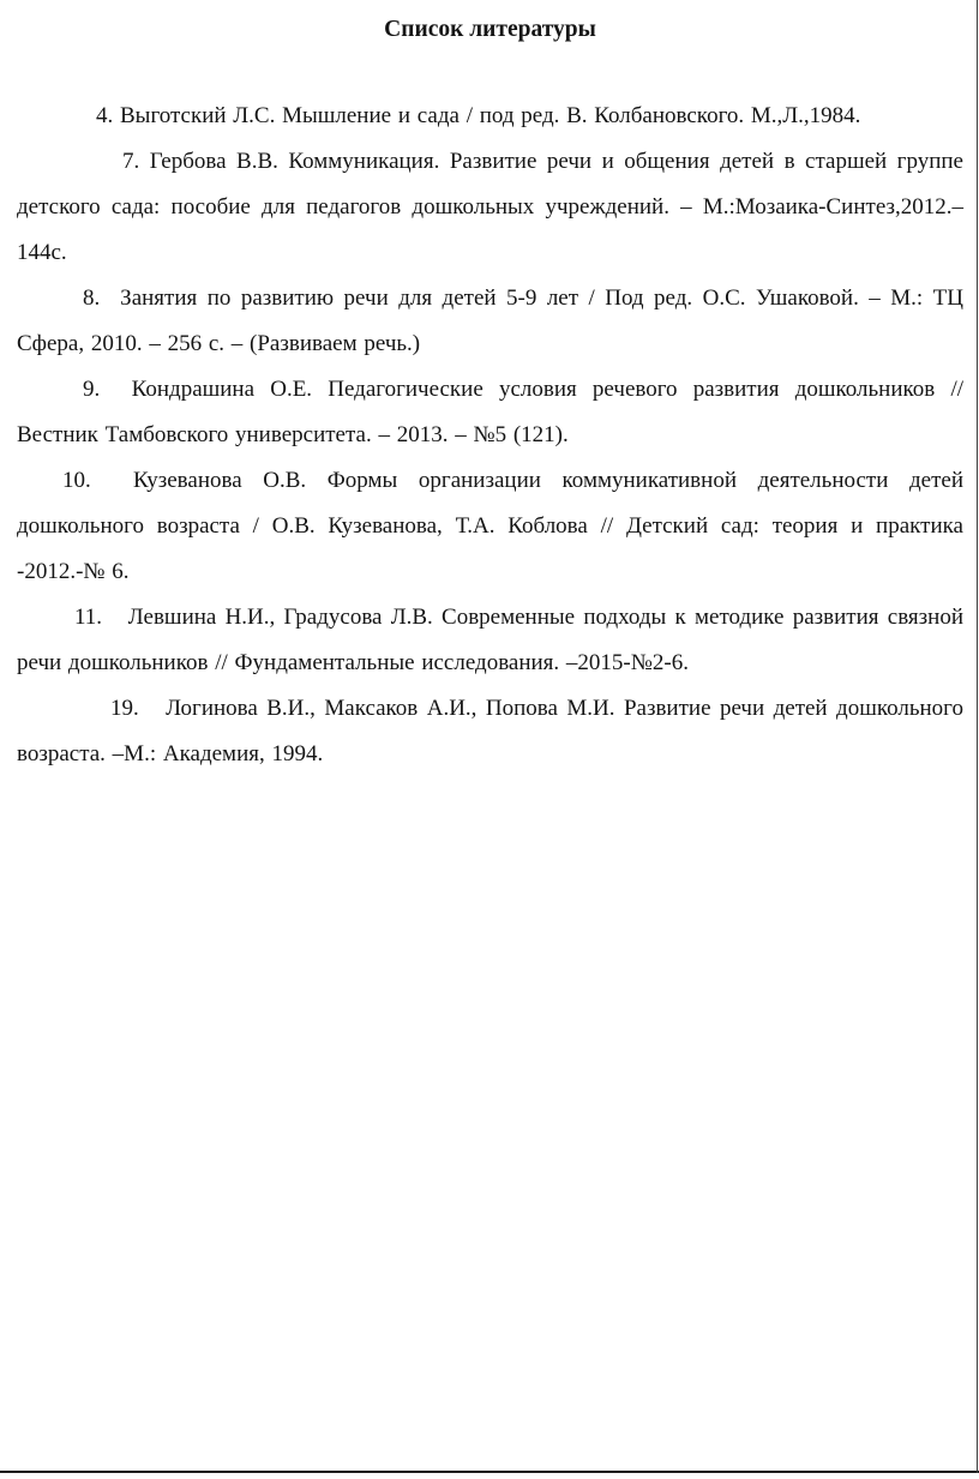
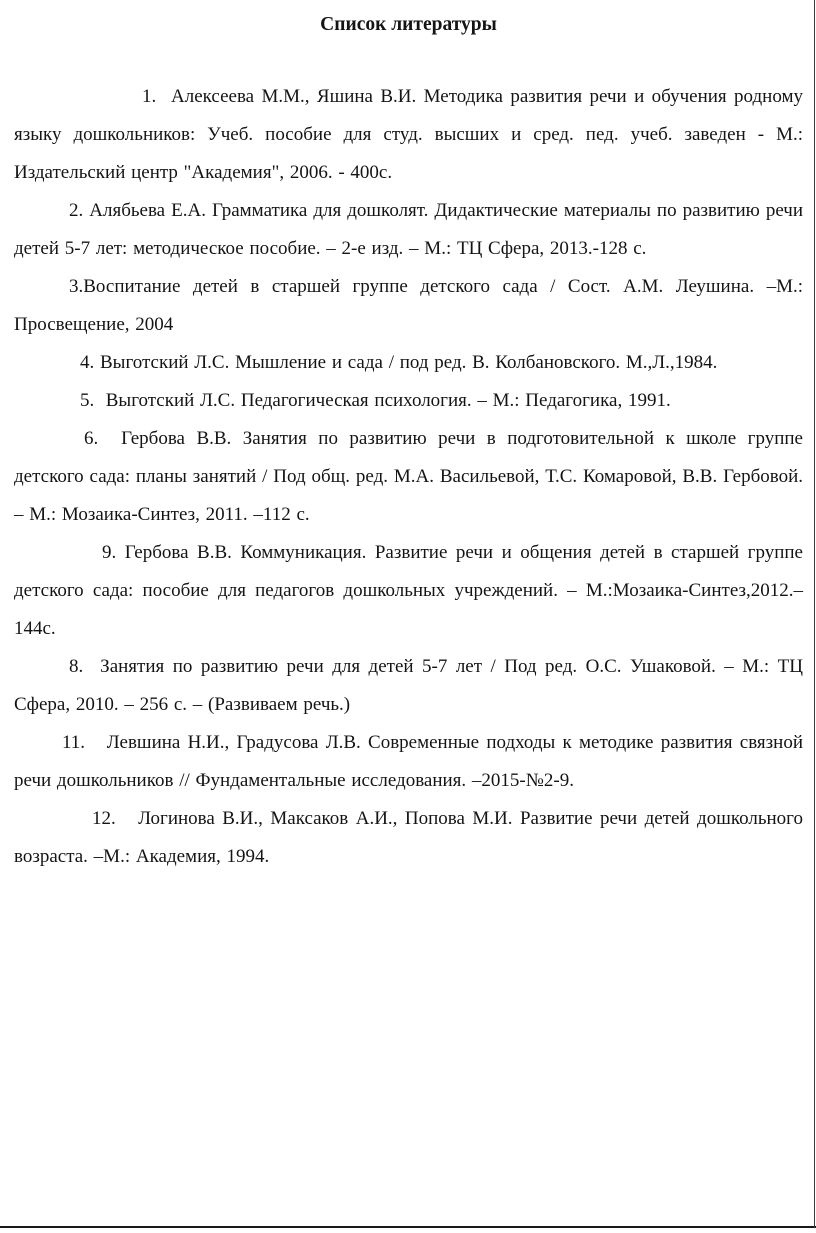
  Список литературы
+ 1. Алексеева М.М., Яшина В.И. Методика развития речи и обучения родному языку дошкольников: Учеб. пособие для студ. высших и сред. пед. учеб. заведен - М.: Издательский центр "Академия", 2006. - 400с.
+ 2. Алябьева Е.А. Грамматика для дошколят. Дидактические материалы по развитию речи детей 5-7 лет: методическое пособие. – 2-е изд. – М.: ТЦ Сфера, 2013.-128 с.
+ 3.Воспитание детей в старшей группе детского сада / Сост. А.М. Леушина. –М.: Просвещение, 2004
  4. Выготский Л.С. Мышление и сада / под ред. В. Колбановского. М.,Л.,1984.
+ 5. Выготский Л.С. Педагогическая психология. – М.: Педагогика, 1991.
+ 6. Гербова В.В. Занятия по развитию речи в подготовительной к школе группе детского сада: планы занятий / Под общ. ред. М.А. Васильевой, Т.С. Комаровой, В.В. Гербовой. – М.: Мозаика-Синтез, 2011. –112 с.
- 7. Гербова В.В. Коммуникация. Развитие речи и общения детей в старшей группе детского сада: пособие для педагогов дошкольных учреждений. – М.:Мозаика-Синтез,2012.–144с.
+ 9. Гербова В.В. Коммуникация. Развитие речи и общения детей в старшей группе детского сада: пособие для педагогов дошкольных учреждений. – М.:Мозаика-Синтез,2012.–144с.
- 8. Занятия по развитию речи для детей 5-9 лет / Под ред. О.С. Ушаковой. – М.: ТЦ Сфера, 2010. – 256 с. – (Развиваем речь.)
+ 8. Занятия по развитию речи для детей 5-7 лет / Под ред. О.С. Ушаковой. – М.: ТЦ Сфера, 2010. – 256 с. – (Развиваем речь.)
- 9. Кондрашина О.Е. Педагогические условия речевого развития дошкольников // Вестник Тамбовского университета. – 2013. – №5 (121).
- 10. Кузеванова О.В. Формы организации коммуникативной деятельности детей дошкольного возраста / О.В. Кузеванова, Т.А. Коблова // Детский сад: теория и практика -2012.-№ 6.
- 11. Левшина Н.И., Градусова Л.В. Современные подходы к методике развития связной речи дошкольников // Фундаментальные исследования. –2015-№2-6.
+ 11. Левшина Н.И., Градусова Л.В. Современные подходы к методике развития связной речи дошкольников // Фундаментальные исследования. –2015-№2-9.
- 19. Логинова В.И., Максаков А.И., Попова М.И. Развитие речи детей дошкольного возраста. –М.: Академия, 1994.
+ 12. Логинова В.И., Максаков А.И., Попова М.И. Развитие речи детей дошкольного возраста. –М.: Академия, 1994.
